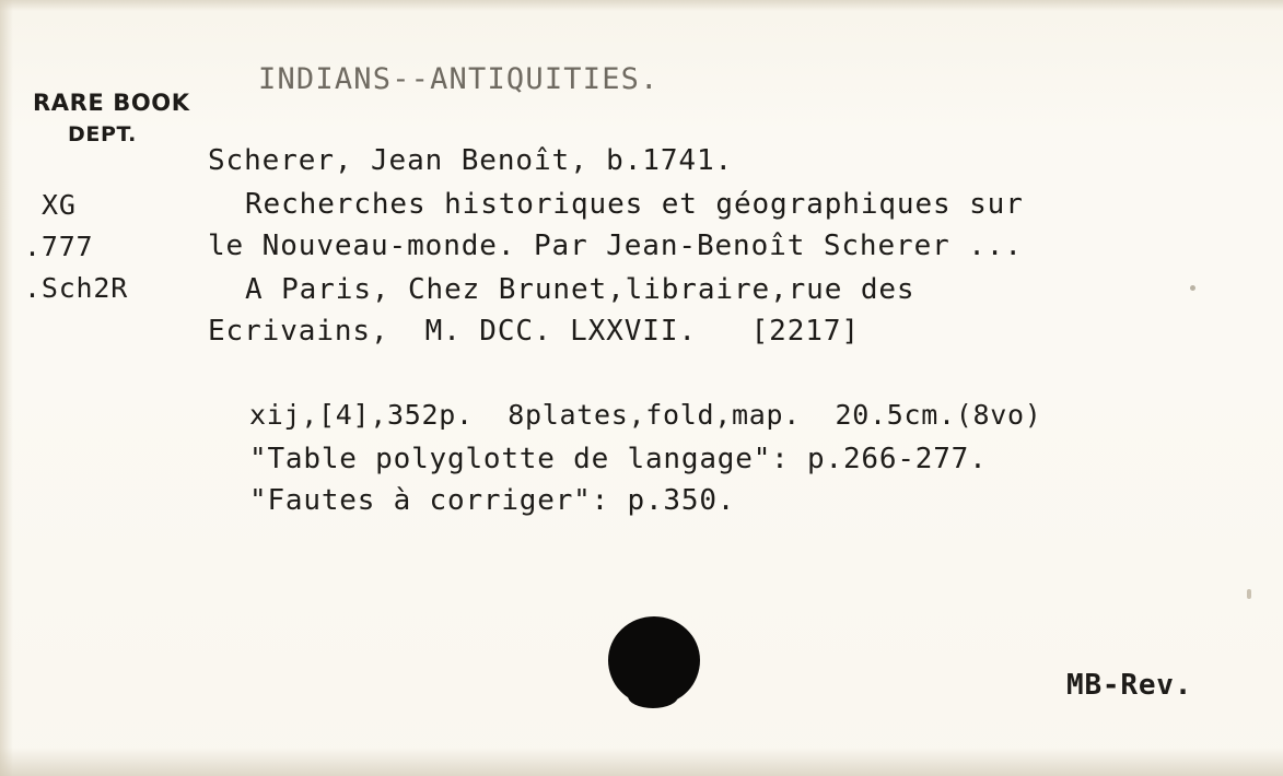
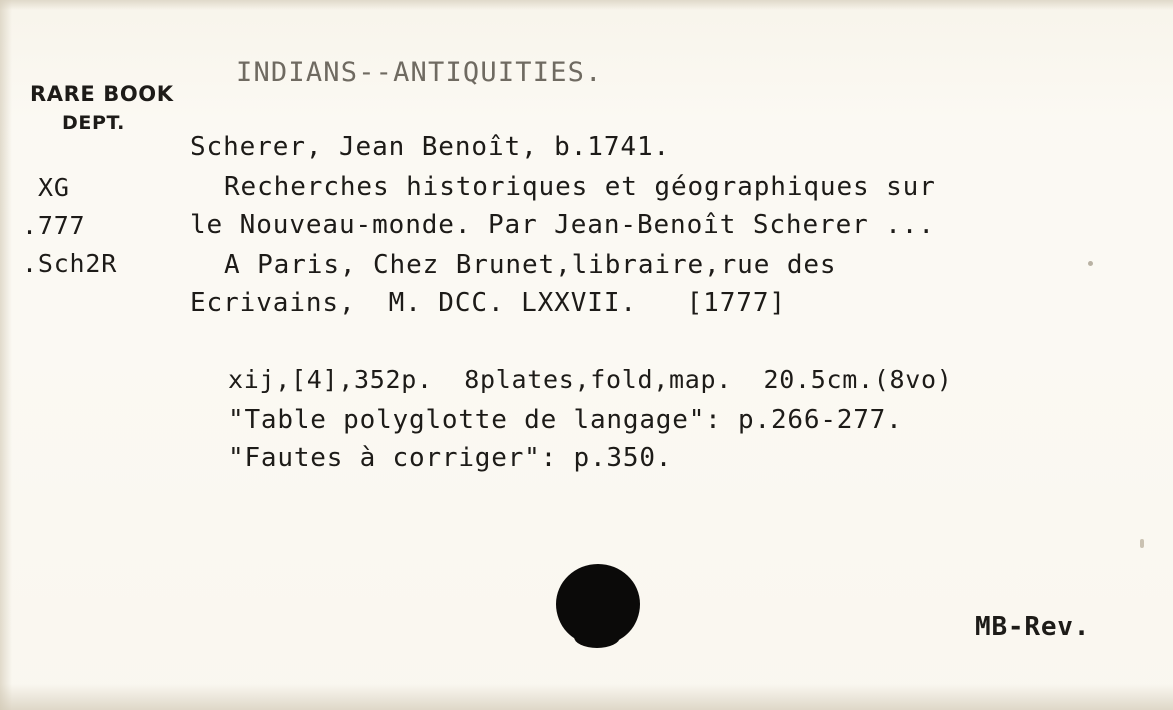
  INDIANS--ANTIQUITIES.
  RARE BOOK
  DEPT.
  XG
  .777
  .Sch2R
  Scherer, Jean Benoît, b.1741.
  Recherches historiques et géographiques sur
  le Nouveau-monde. Par Jean-Benoît Scherer ...
  A Paris, Chez Brunet,libraire,rue des
- Ecrivains, M. DCC. LXXVII. [2217]
+ Ecrivains, M. DCC. LXXVII. [1777]
  xij,[4],352p. 8plates,fold,map. 20.5cm.(8vo)
  "Table polyglotte de langage": p.266-277.
  "Fautes à corriger": p.350.
  MB-Rev.
